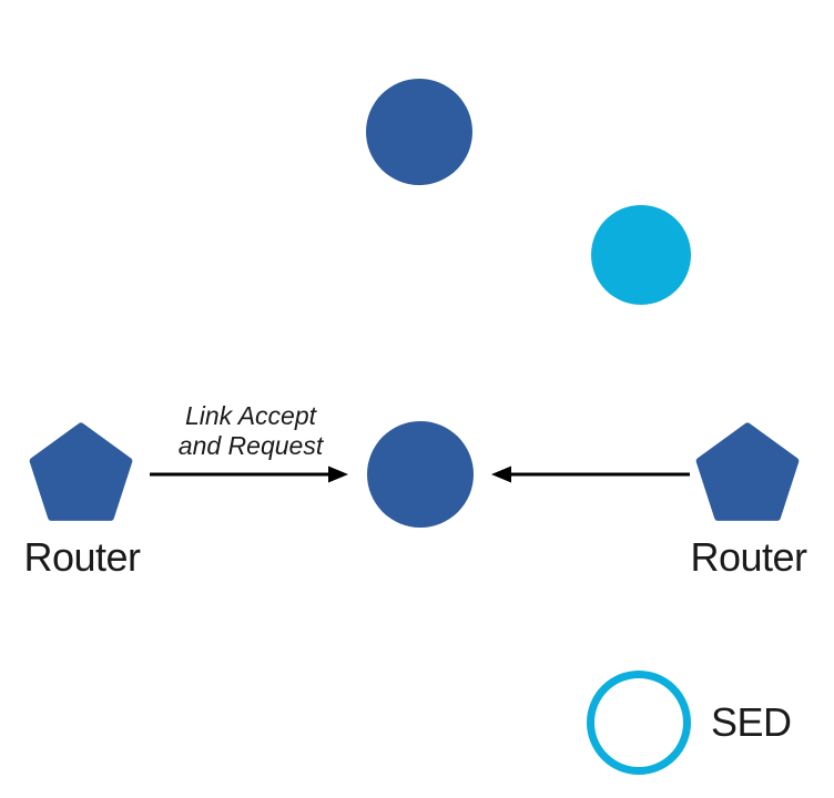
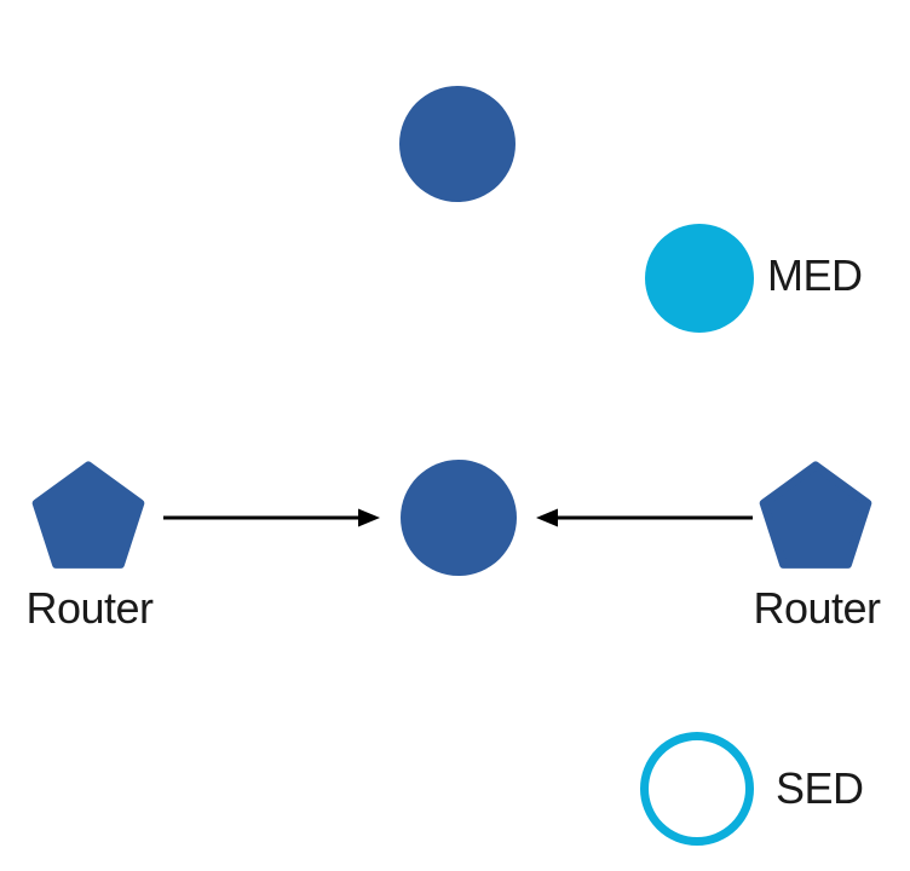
+ MED
  Router
  Router
  SED
- Link Accept
- and Request
